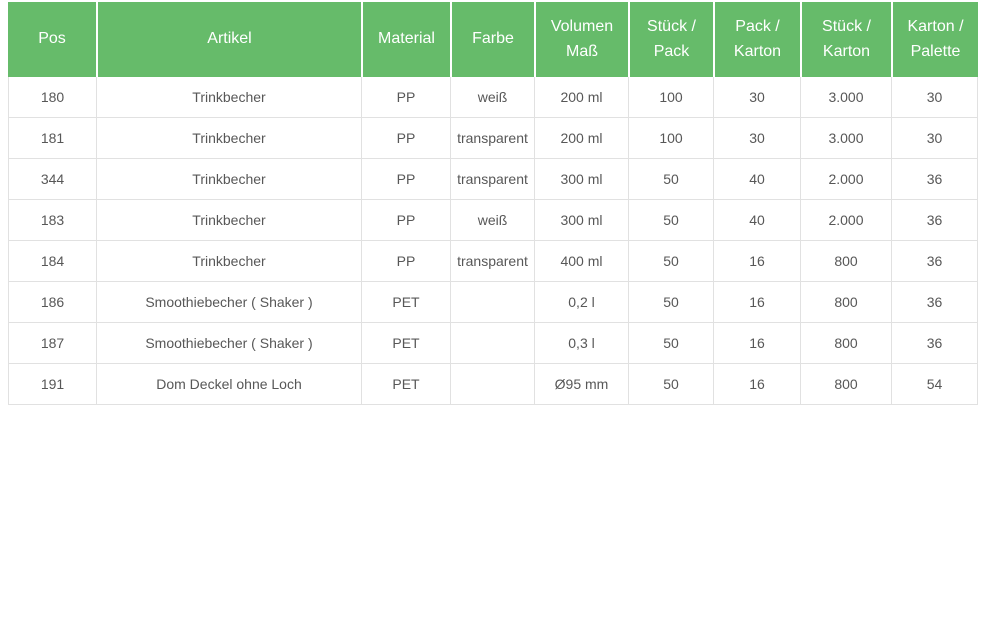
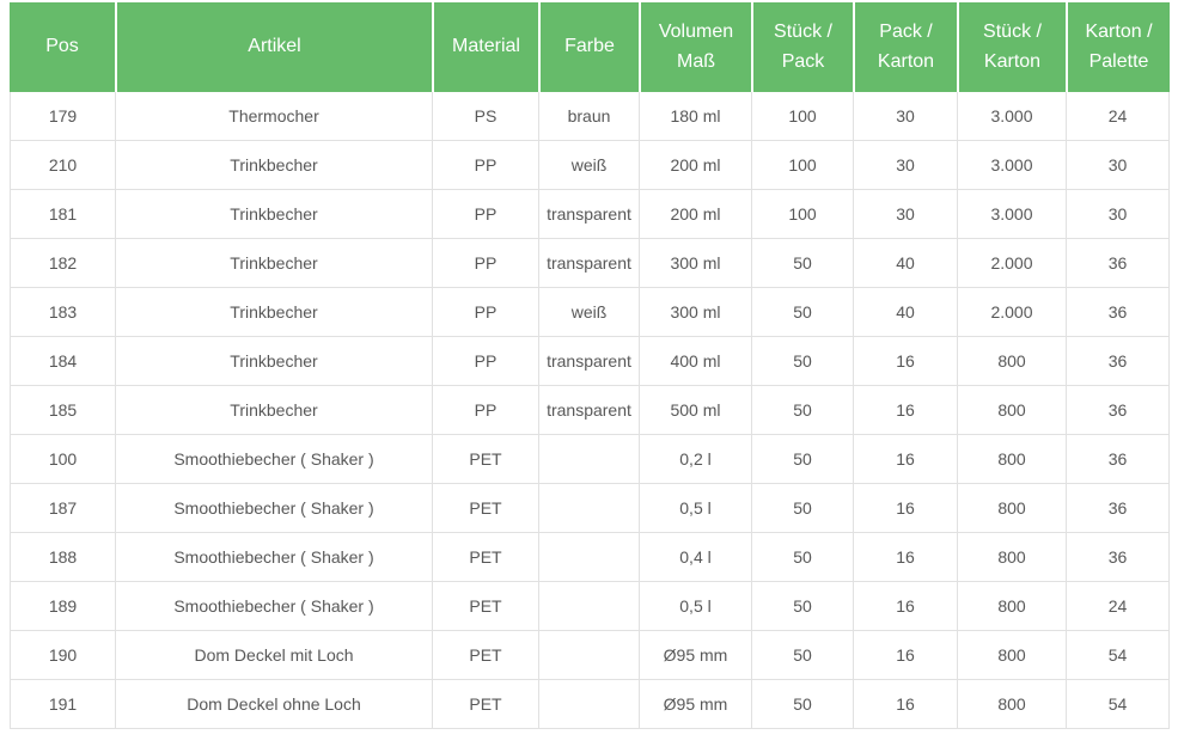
  Pos	Artikel	Material	Farbe	Volumen Maß	Stück / Pack	Pack / Karton	Stück / Karton	Karton / Palette
+ 179	Thermocher	PS	braun	180 ml	100	30	3.000	24
- 180	Trinkbecher	PP	weiß	200 ml	100	30	3.000	30
+ 210	Trinkbecher	PP	weiß	200 ml	100	30	3.000	30
  181	Trinkbecher	PP	transparent	200 ml	100	30	3.000	30
- 344	Trinkbecher	PP	transparent	300 ml	50	40	2.000	36
+ 182	Trinkbecher	PP	transparent	300 ml	50	40	2.000	36
  183	Trinkbecher	PP	weiß	300 ml	50	40	2.000	36
  184	Trinkbecher	PP	transparent	400 ml	50	16	800	36
+ 185	Trinkbecher	PP	transparent	500 ml	50	16	800	36
- 186	Smoothiebecher ( Shaker )	PET		0,2 l	50	16	800	36
+ 100	Smoothiebecher ( Shaker )	PET		0,2 l	50	16	800	36
- 187	Smoothiebecher ( Shaker )	PET		0,3 l	50	16	800	36
+ 187	Smoothiebecher ( Shaker )	PET		0,5 l	50	16	800	36
+ 188	Smoothiebecher ( Shaker )	PET		0,4 l	50	16	800	36
+ 189	Smoothiebecher ( Shaker )	PET		0,5 l	50	16	800	24
+ 190	Dom Deckel mit Loch	PET		Ø95 mm	50	16	800	54
  191	Dom Deckel ohne Loch	PET		Ø95 mm	50	16	800	54
